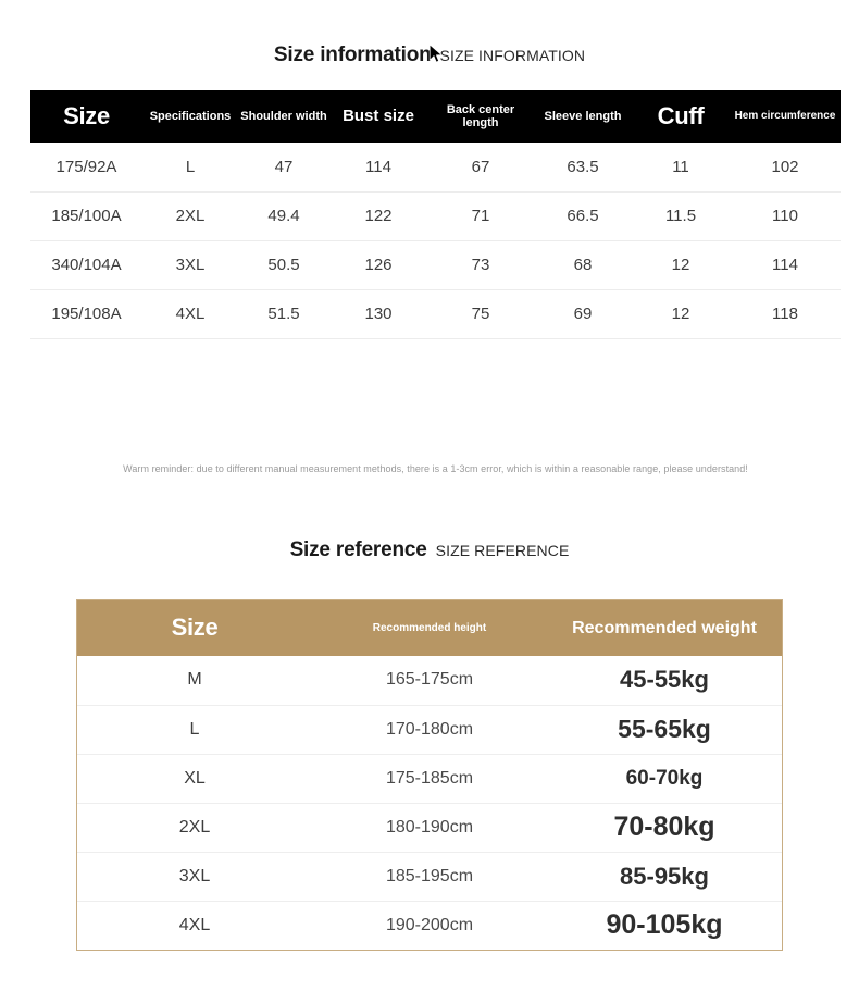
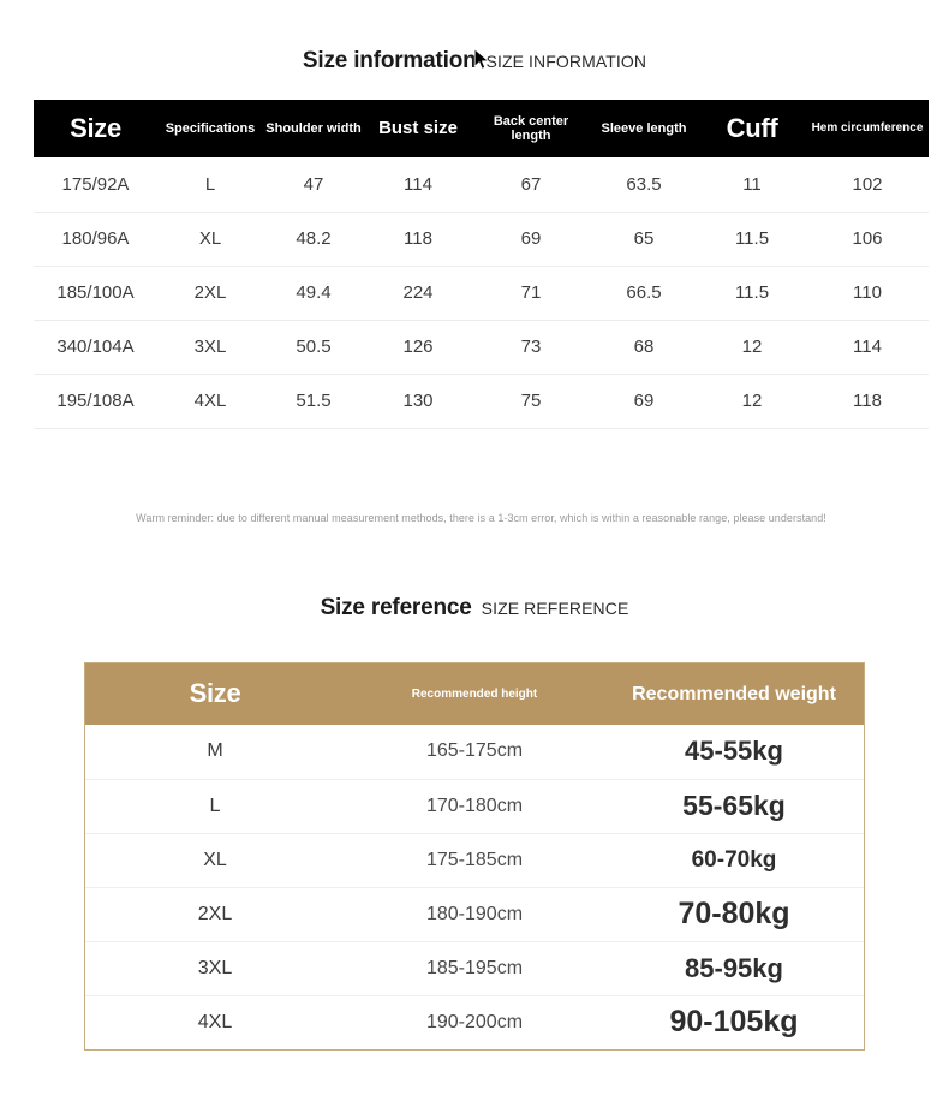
  Size information
  SIZE INFORMATION
  Size	Specifications	Shoulder width	Bust size	Back center length	Sleeve length	Cuff	Hem circumference
  175/92A	L	47	114	67	63.5	11	102
+ 180/96A	XL	48.2	118	69	65	11.5	106
- 185/100A	2XL	49.4	122	71	66.5	11.5	110
+ 185/100A	2XL	49.4	224	71	66.5	11.5	110
  340/104A	3XL	50.5	126	73	68	12	114
  195/108A	4XL	51.5	130	75	69	12	118
  Warm reminder: due to different manual measurement methods, there is a 1-3cm error, which is within a reasonable range, please understand!
  Size reference
  SIZE REFERENCE
  Size	Recommended height	Recommended weight
  M	165-175cm	45-55kg
  L	170-180cm	55-65kg
  XL	175-185cm	60-70kg
  2XL	180-190cm	70-80kg
  3XL	185-195cm	85-95kg
  4XL	190-200cm	90-105kg
